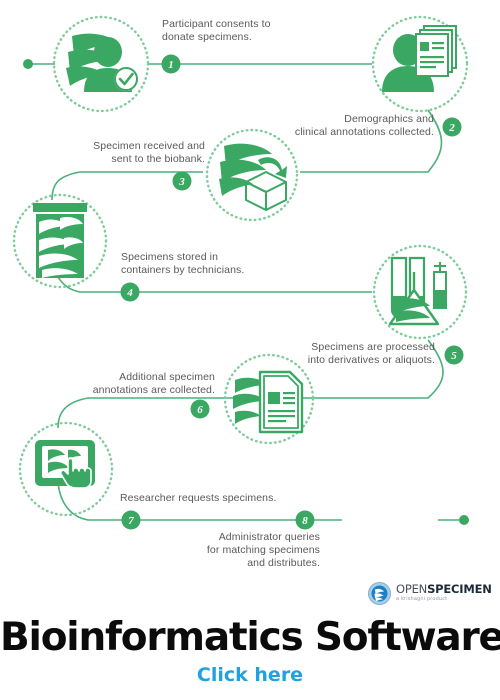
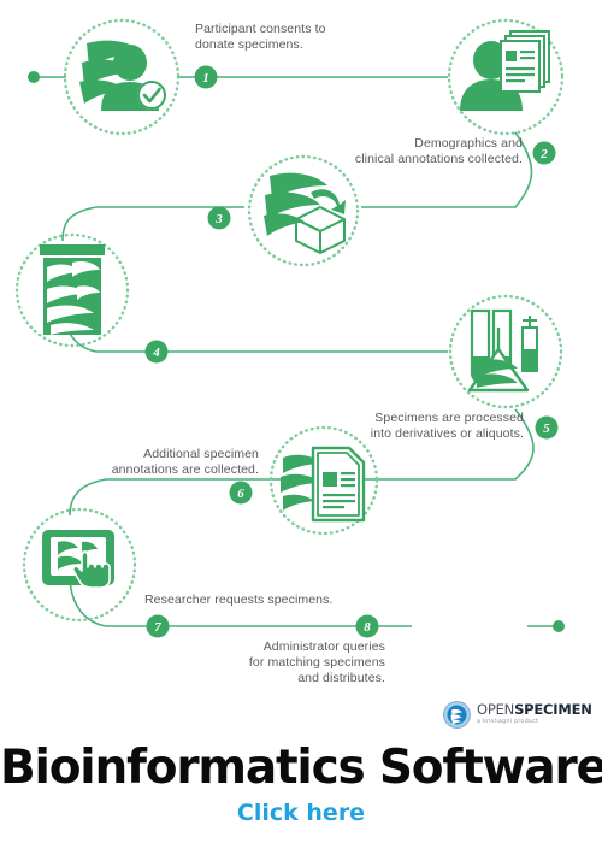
  1
  2
  3
  4
  5
  6
  7
  8
  Participant consents to
  donate specimens.
  Demographics and
  clinical annotations collected.
- Specimen received and
- sent to the biobank.
- Specimens stored in
- containers by technicians.
  Specimens are processed
  into derivatives or aliquots.
  Additional specimen
  annotations are collected.
  Researcher requests specimens.
  Administrator queries
  for matching specimens
  and distributes.
  OPENSPECIMEN
  Bioinformatics Software
  Click here
